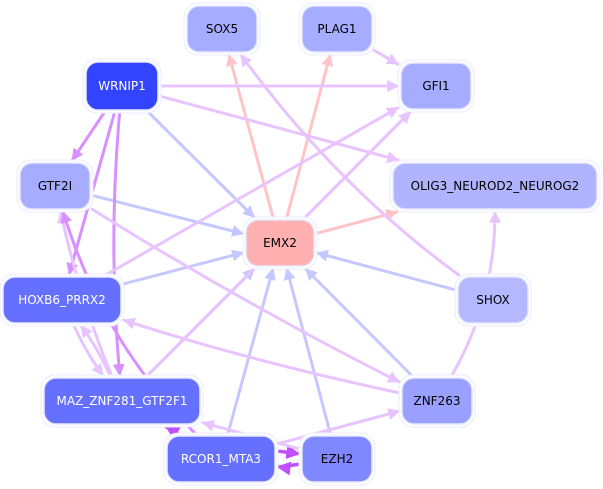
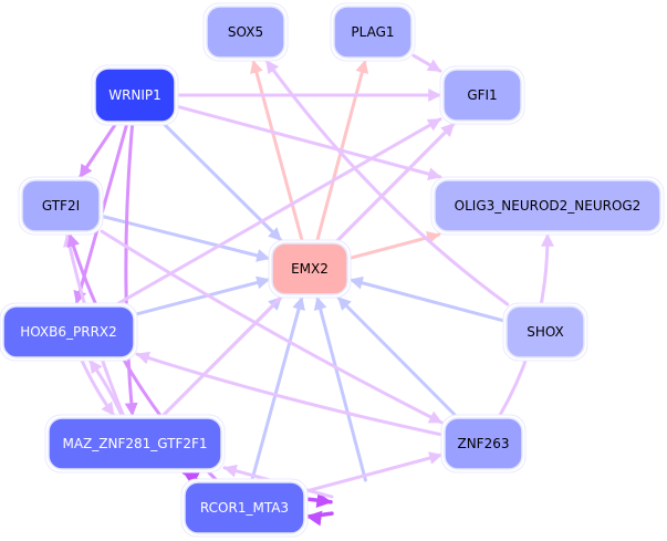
  SOX5
  PLAG1
  WRNIP1
  GFI1
  GTF2I
  OLIG3_NEUROD2_NEUROG2
  EMX2
  HOXB6_PRRX2
  SHOX
  MAZ_ZNF281_GTF2F1
  ZNF263
  RCOR1_MTA3
- EZH2
